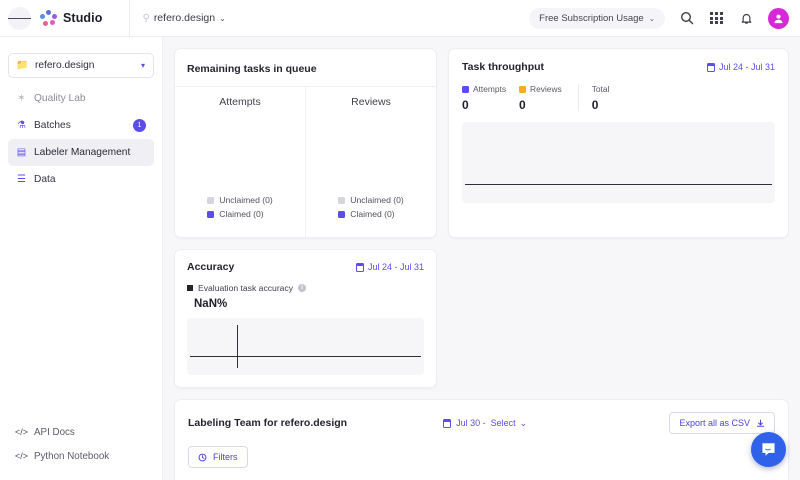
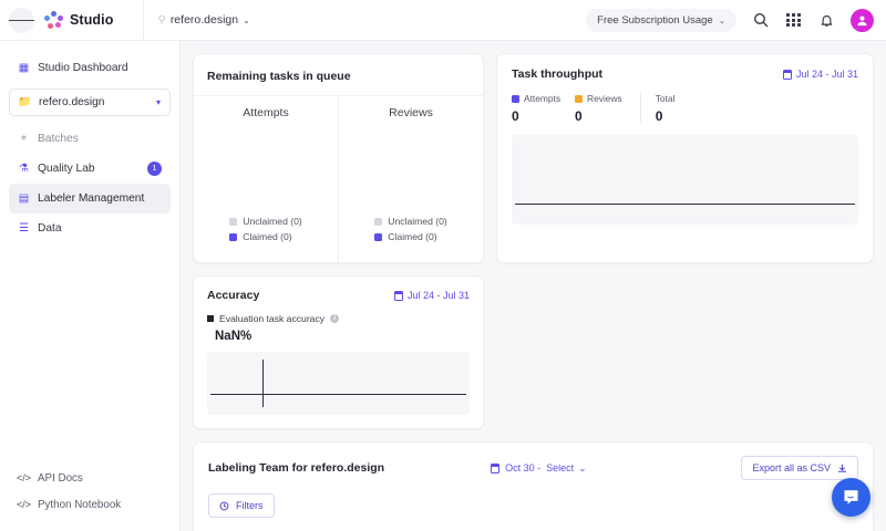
  Studio
  ⚲
  refero.design
  ⌄
  Free Subscription Usage
  ⌄
+ ▦
+ Studio Dashboard
  📁
  refero.design
  ▾
  ✶
- Quality Lab
+ Batches
  ⚗
- Batches
+ Quality Lab
  ▤
  Labeler Management
  ☰
  Data
  </>
  API Docs
  </>
  Python Notebook
  Remaining tasks in queue
  Attempts
  Unclaimed (0)
  Claimed (0)
  Reviews
  Unclaimed (0)
  Claimed (0)
  Accuracy
  Jul 24 - Jul 31
  Evaluation task accuracy
  NaN%
  Task throughput
  Jul 24 - Jul 31
  Attempts
  0
  Reviews
  0
  Total
  0
  Labeling Team for refero.design
- Jul 30 -
+ Oct 30 -
  Select
  ⌄
  Export all as CSV
  Filters
